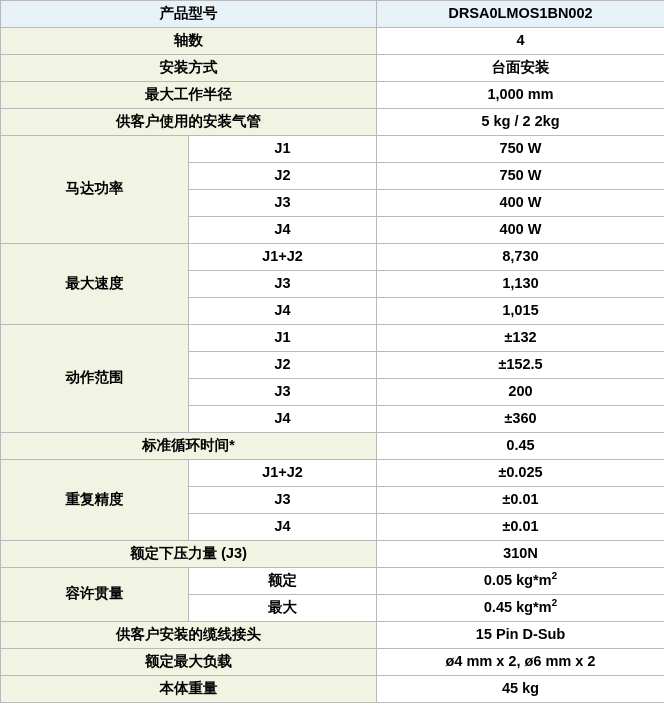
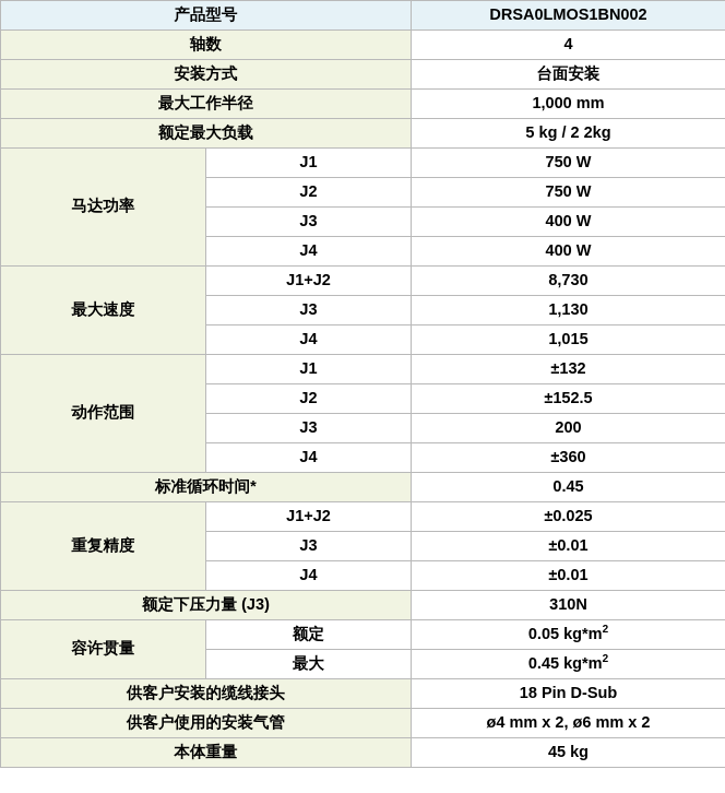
  产品型号	DRSA0LMOS1BN002
  轴数	4
  安装方式	台面安装
  最大工作半径	1,000 mm
- 供客户使用的安装气管	5 kg / 2 2kg
+ 额定最大负载	5 kg / 2 2kg
  马达功率	J1	750 W
  J2	750 W
  J3	400 W
  J4	400 W
  最大速度	J1+J2	8,730
  J3	1,130
  J4	1,015
  动作范围	J1	±132
  J2	±152.5
  J3	200
  J4	±360
  标准循环时间*	0.45
  重复精度	J1+J2	±0.025
  J3	±0.01
  J4	±0.01
  额定下压力量 (J3)	310N
  容许贯量	额定	0.05 kg*m2
  最大	0.45 kg*m2
- 供客户安装的缆线接头	15 Pin D-Sub
+ 供客户安装的缆线接头	18 Pin D-Sub
- 额定最大负载	ø4 mm x 2, ø6 mm x 2
+ 供客户使用的安装气管	ø4 mm x 2, ø6 mm x 2
  本体重量	45 kg
